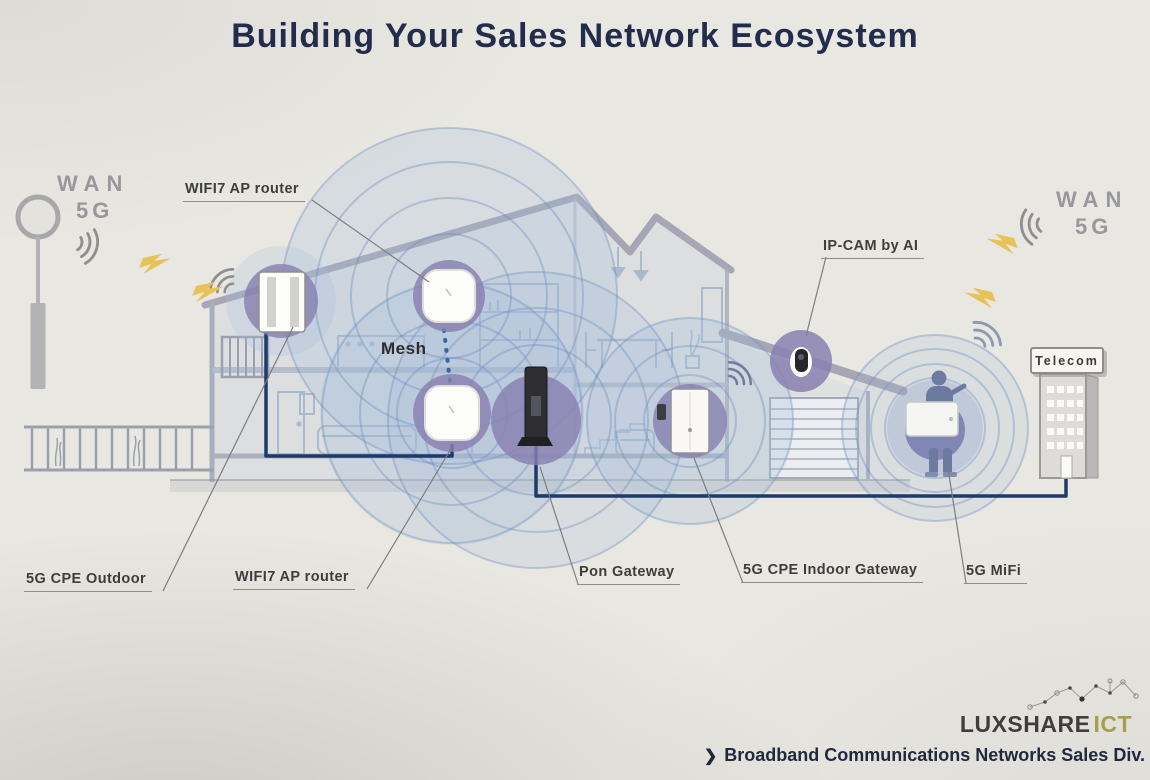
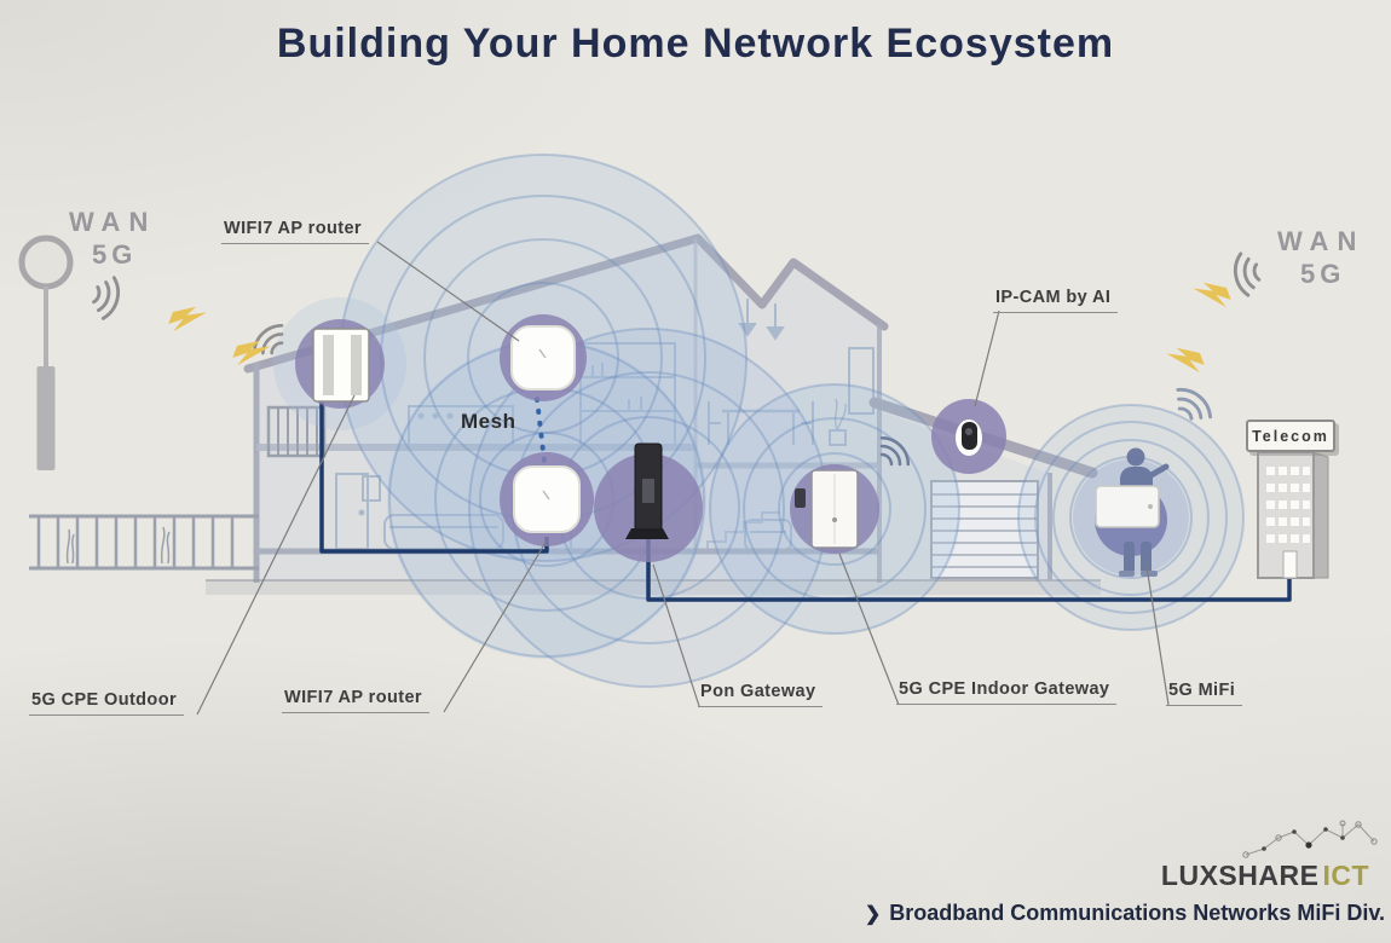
- Building Your Sales Network Ecosystem
+ Building Your Home Network Ecosystem
  WAN
  5G
  WAN
  5G
  WIFI7 AP router
  IP-CAM by AI
  Mesh
  5G CPE Outdoor
  WIFI7 AP router
  Pon Gateway
  5G CPE Indoor Gateway
  5G MiFi
  Telecom
  LUXSHAREICT
- ❯ Broadband Communications Networks Sales Div.
+ ❯ Broadband Communications Networks MiFi Div.
